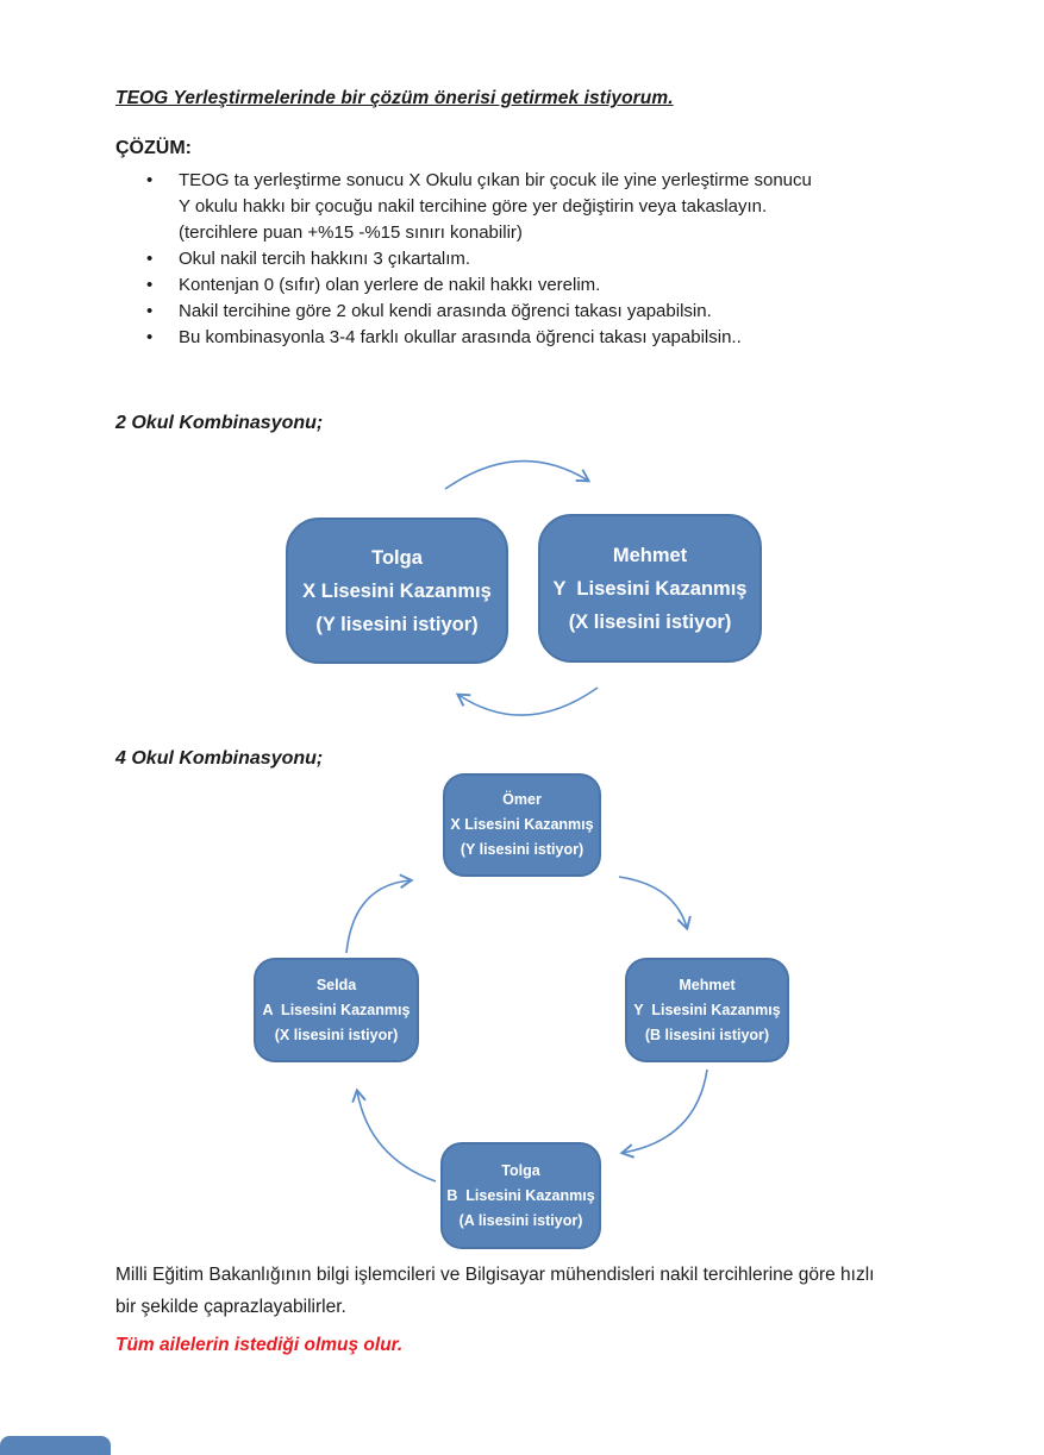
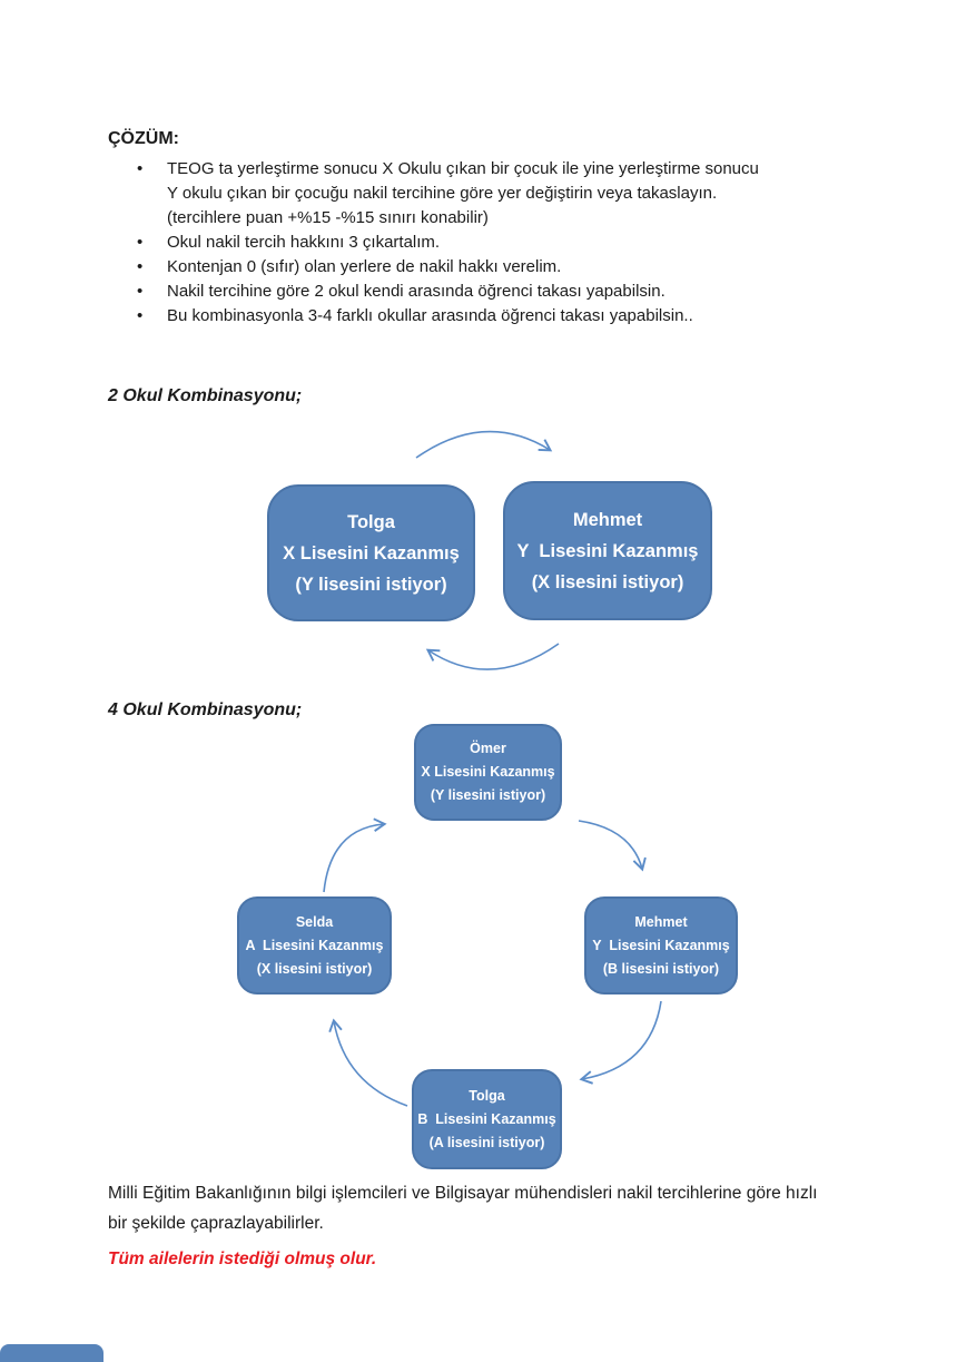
- TEOG Yerleştirmelerinde bir çözüm önerisi getirmek istiyorum.
  ÇÖZÜM:
  •
  TEOG ta yerleştirme sonucu X Okulu çıkan bir çocuk ile yine yerleştirme sonucu
- Y okulu hakkı bir çocuğu nakil tercihine göre yer değiştirin veya takaslayın.
+ Y okulu çıkan bir çocuğu nakil tercihine göre yer değiştirin veya takaslayın.
  (tercihlere puan +%15 -%15 sınırı konabilir)
  •
  Okul nakil tercih hakkını 3 çıkartalım.
  •
  Kontenjan 0 (sıfır) olan yerlere de nakil hakkı verelim.
  •
  Nakil tercihine göre 2 okul kendi arasında öğrenci takası yapabilsin.
  •
  Bu kombinasyonla 3-4 farklı okullar arasında öğrenci takası yapabilsin..
  2 Okul Kombinasyonu;
  Tolga
  X Lisesini Kazanmış
  (Y lisesini istiyor)
  Mehmet
  Y Lisesini Kazanmış
  (X lisesini istiyor)
  4 Okul Kombinasyonu;
  Ömer
  X Lisesini Kazanmış
  (Y lisesini istiyor)
  Mehmet
  Y Lisesini Kazanmış
  (B lisesini istiyor)
  Tolga
  B Lisesini Kazanmış
  (A lisesini istiyor)
  Selda
  A Lisesini Kazanmış
  (X lisesini istiyor)
  Milli Eğitim Bakanlığının bilgi işlemcileri ve Bilgisayar mühendisleri nakil tercihlerine göre hızlı
  bir şekilde çaprazlayabilirler.
  Tüm ailelerin istediği olmuş olur.
